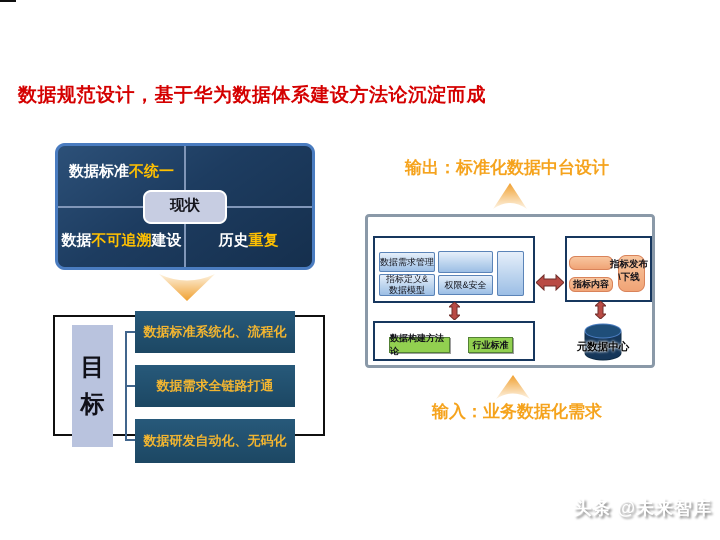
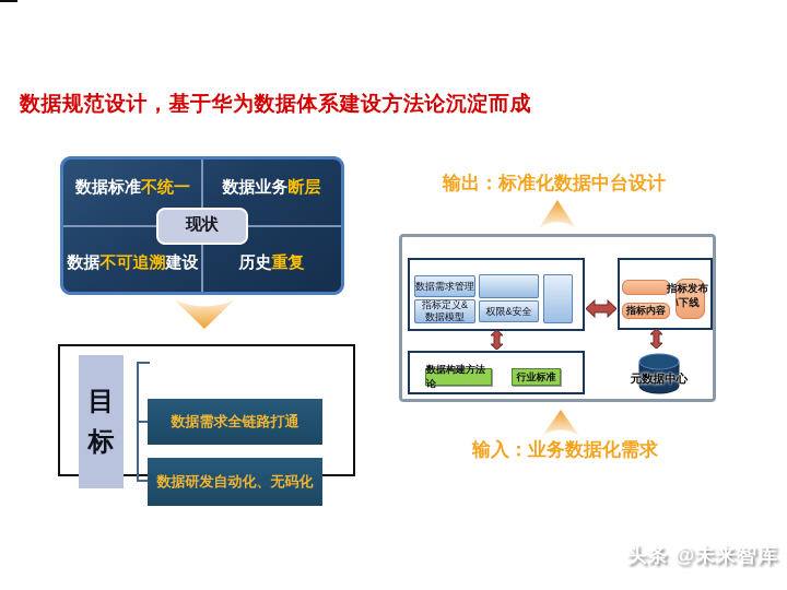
  数据规范设计，基于华为数据体系建设方法论沉淀而成
  数据标准
  不统一
+ 数据业务
+ 断层
  数据
  不可追溯
  建设
  历史
  重复
  现状
  目标
- 数据标准系统化、流程化
  数据需求全链路打通
  数据研发自动化、无码化
  输出：标准化数据中台设计
  数据需求管理
  指标定义&
  数据模型
  权限&安全
  指标内容
  指标发布
  \下线
  数据构建方法论
  行业标准
  元数据中心
  输入：业务数据化需求
  头条 @未来智库
